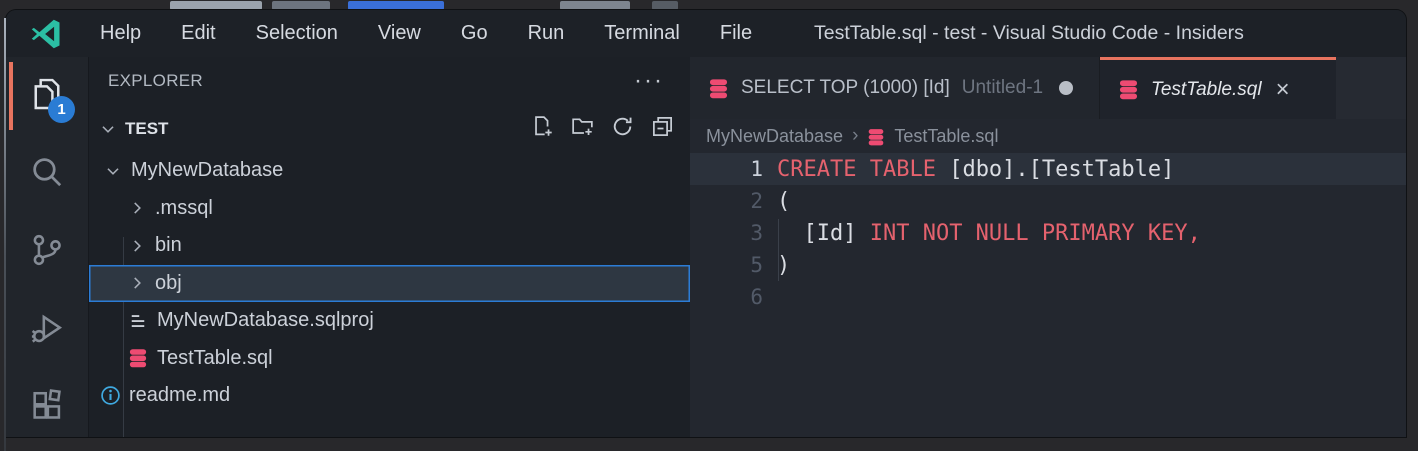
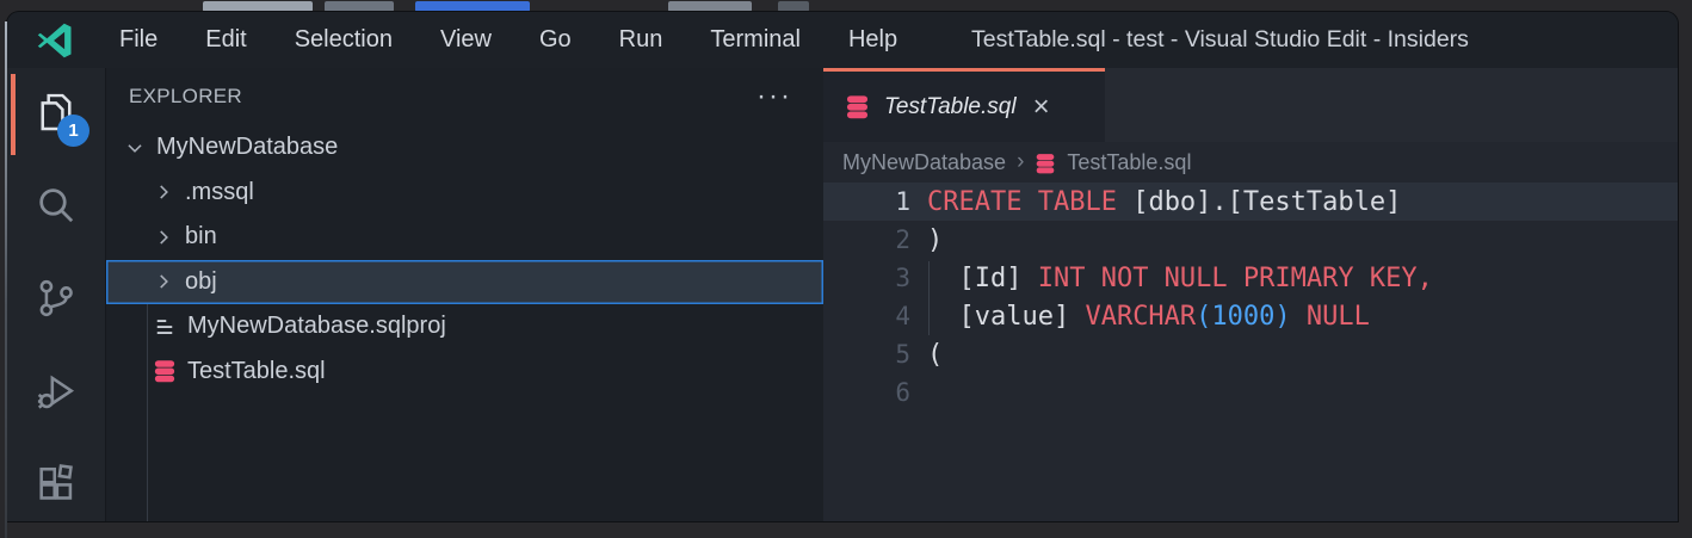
- Help
+ File
  Edit
  Selection
  View
  Go
  Run
  Terminal
- File
+ Help
- TestTable.sql - test - Visual Studio Code - Insiders
+ TestTable.sql - test - Visual Studio Edit - Insiders
  1
  EXPLORER
  ···
- TEST
  MyNewDatabase
  .mssql
  bin
  obj
  MyNewDatabase.sqlproj
  TestTable.sql
- readme.md
- SELECT TOP (1000) [Id]
- Untitled-1
  TestTable.sql
  ×
  MyNewDatabase
  ›
  TestTable.sql
  1
  CREATE TABLE [dbo].[TestTable]
  2
- (
+ )
  3
  [Id] INT NOT NULL PRIMARY KEY,
+ 4
+ [value] VARCHAR(1000) NULL
  5
- )
+ (
  6
